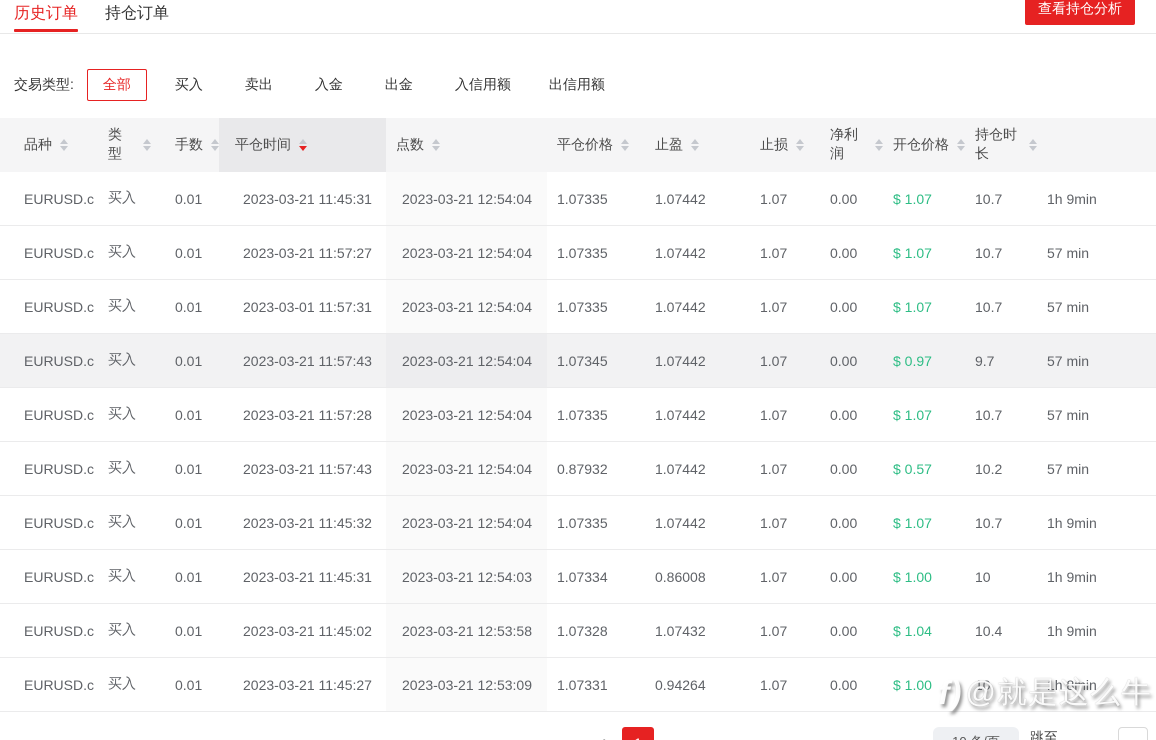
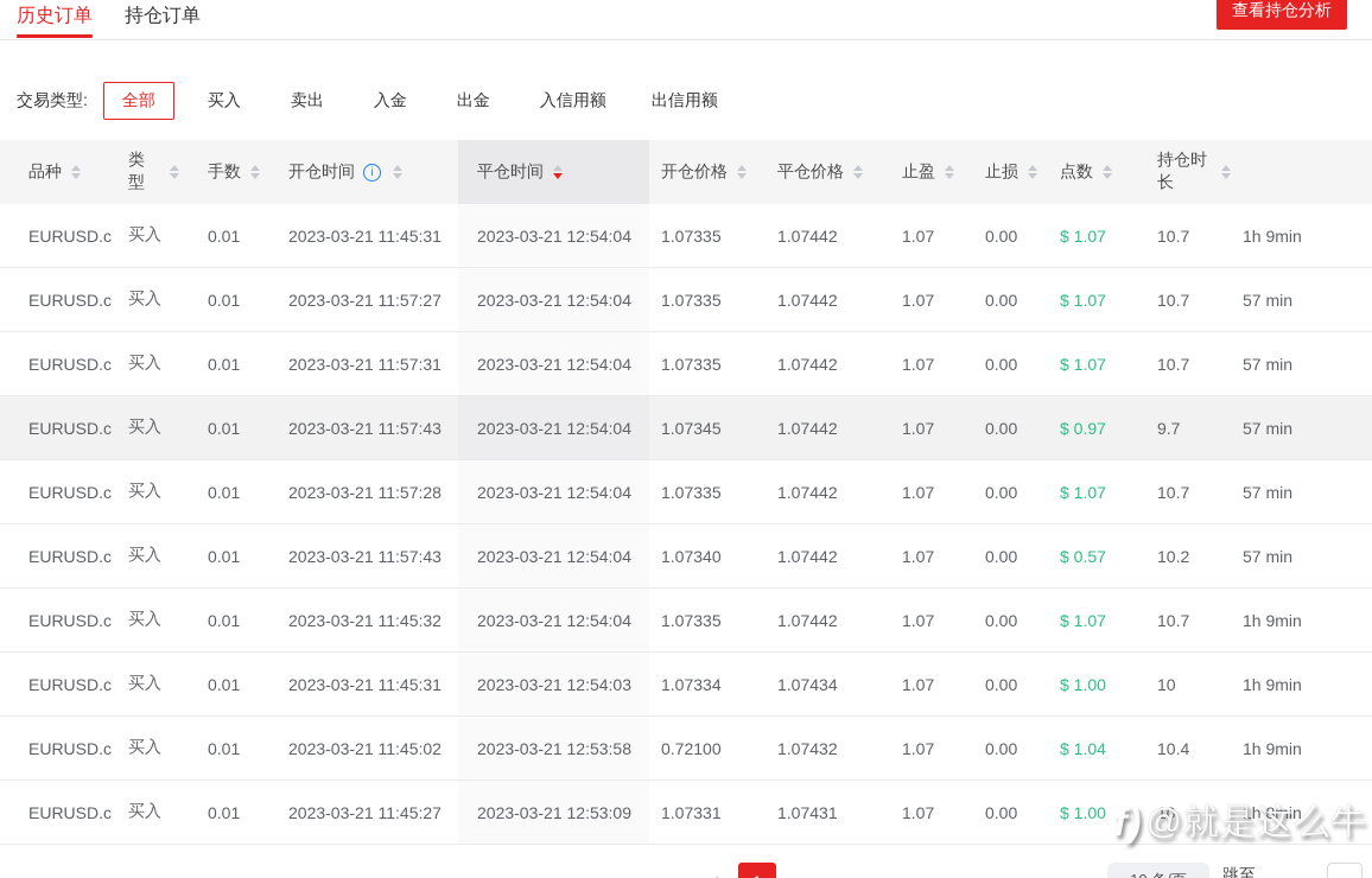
  历史订单
  持仓订单
  查看持仓分析
  交易类型:
  全部
  买入
  卖出
  入金
  出金
  入信用额
  出信用额
  品种
  类型
  手数
+ 开仓时间
+ i
  平仓时间
- 点数
+ 开仓价格
  平仓价格
  止盈
  止损
- 净利润
- 开仓价格
+ 点数
  持仓时长
  EURUSD
  买入
  0.01
  2023-03-21 11:45:31
  2023-03-21 12:54:04
  1.07335
  1.07442
  1.07
  0.00
  $ 1.07
  10.7
  1h 9min
  EURUSD
  买入
  0.01
  2023-03-21 11:57:27
  2023-03-21 12:54:04
  1.07335
  1.07442
  1.07
  0.00
  $ 1.07
  10.7
  57 min
  EURUSD
  买入
  0.01
- 2023-03-01 11:57:31
+ 2023-03-21 11:57:31
  2023-03-21 12:54:04
  1.07335
  1.07442
  1.07
  0.00
  $ 1.07
  10.7
  57 min
  EURUSD
  买入
  0.01
  2023-03-21 11:57:43
  2023-03-21 12:54:04
  1.07345
  1.07442
  1.07
  0.00
  $ 0.97
  9.7
  57 min
  EURUSD
  买入
  0.01
  2023-03-21 11:57:28
  2023-03-21 12:54:04
  1.07335
  1.07442
  1.07
  0.00
  $ 1.07
  10.7
  57 min
  EURUSD
  买入
  0.01
  2023-03-21 11:57:43
  2023-03-21 12:54:04
- 0.87932
+ 1.07340
  1.07442
  1.07
  0.00
  $ 0.57
  10.2
  57 min
  EURUSD
  买入
  0.01
  2023-03-21 11:45:32
  2023-03-21 12:54:04
  1.07335
  1.07442
  1.07
  0.00
  $ 1.07
  10.7
  1h 9min
  EURUSD
  买入
  0.01
  2023-03-21 11:45:31
  2023-03-21 12:54:03
  1.07334
- 0.86008
+ 1.07434
  1.07
  0.00
  $ 1.00
  10
  1h 9min
  EURUSD
  买入
  0.01
  2023-03-21 11:45:02
  2023-03-21 12:53:58
- 1.07328
+ 0.72100
  1.07432
  1.07
  0.00
  $ 1.04
  10.4
  1h 9min
  EURUSD
  买入
  0.01
  2023-03-21 11:45:27
  2023-03-21 12:53:09
  1.07331
- 0.94264
+ 1.07431
  1.07
  0.00
  $ 1.00
  10
  1h 8min
  跳至
  f)
  @就是这么牛
